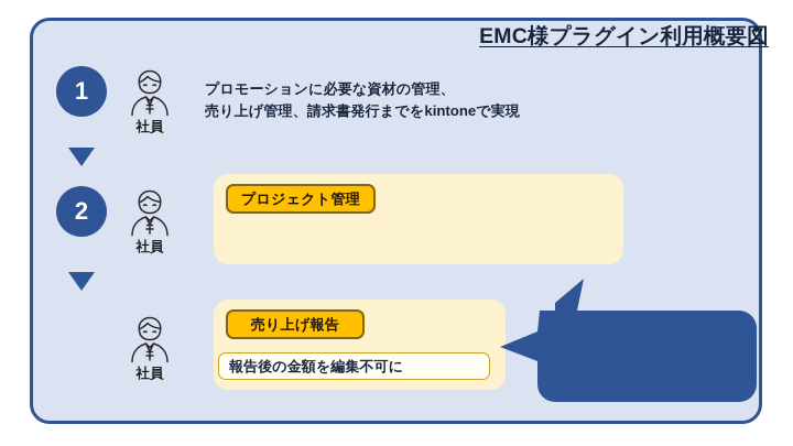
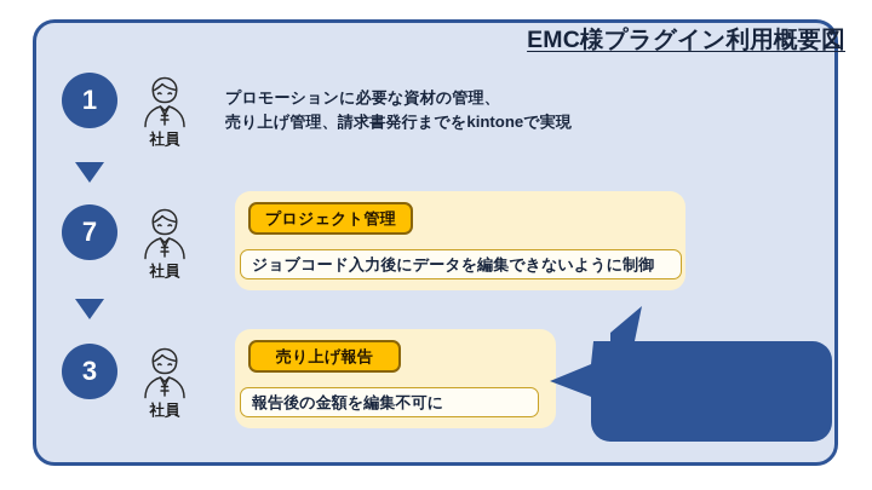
  EMC様プラグイン利用概要図
  1
  社員
  プロモーションに必要な資材の管理、
  売り上げ管理、請求書発行までをkintoneで実現
- 2
+ 7
  社員
  プロジェクト管理
+ ジョブコード入力後にデータを編集できないように制御
+ 3
  社員
  売り上げ報告
  報告後の金額を編集不可に
